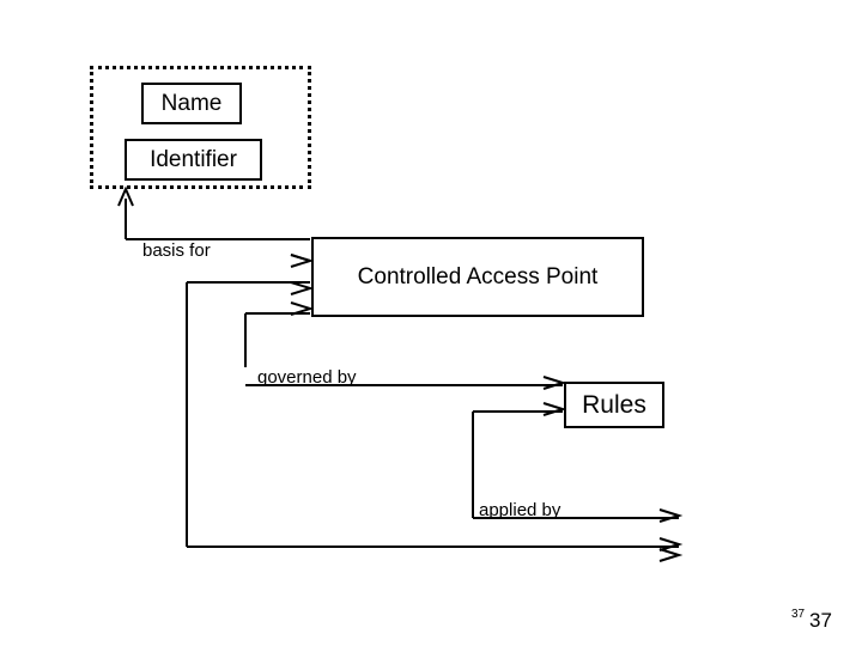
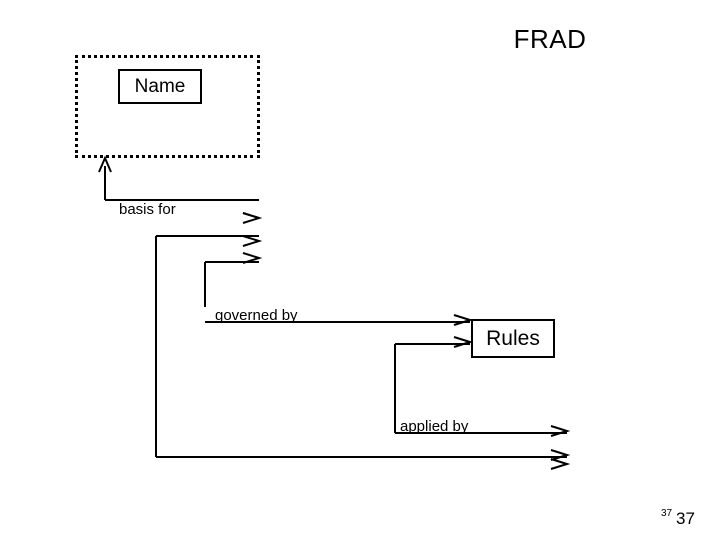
+ FRAD
  Name
- Identifier
- Controlled Access Point
  Rules
  basis for
  governed by
  applied by
  37
  37
